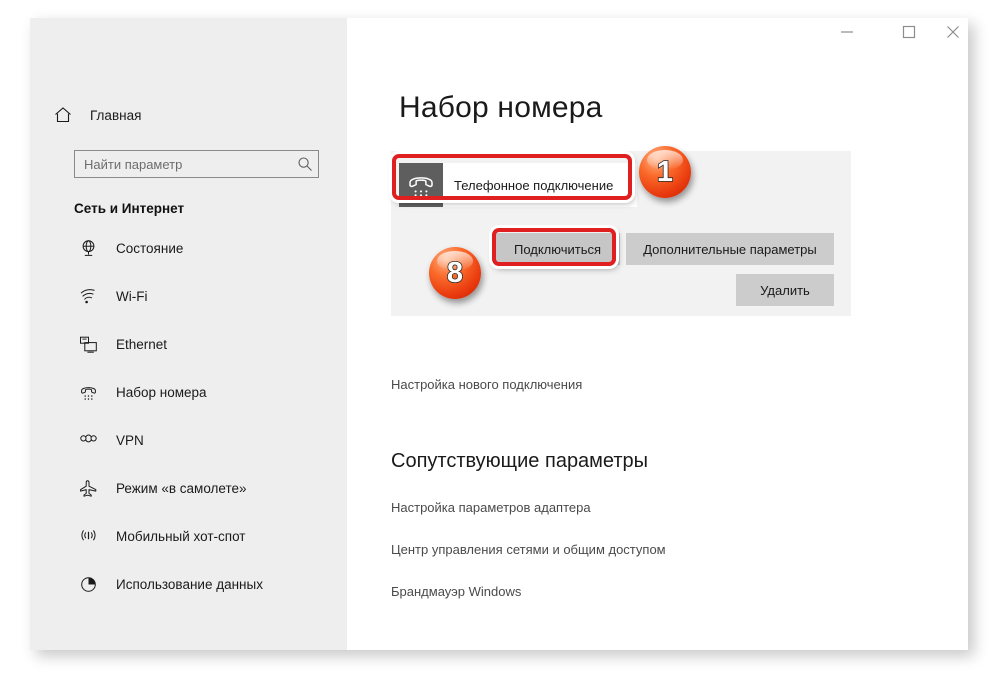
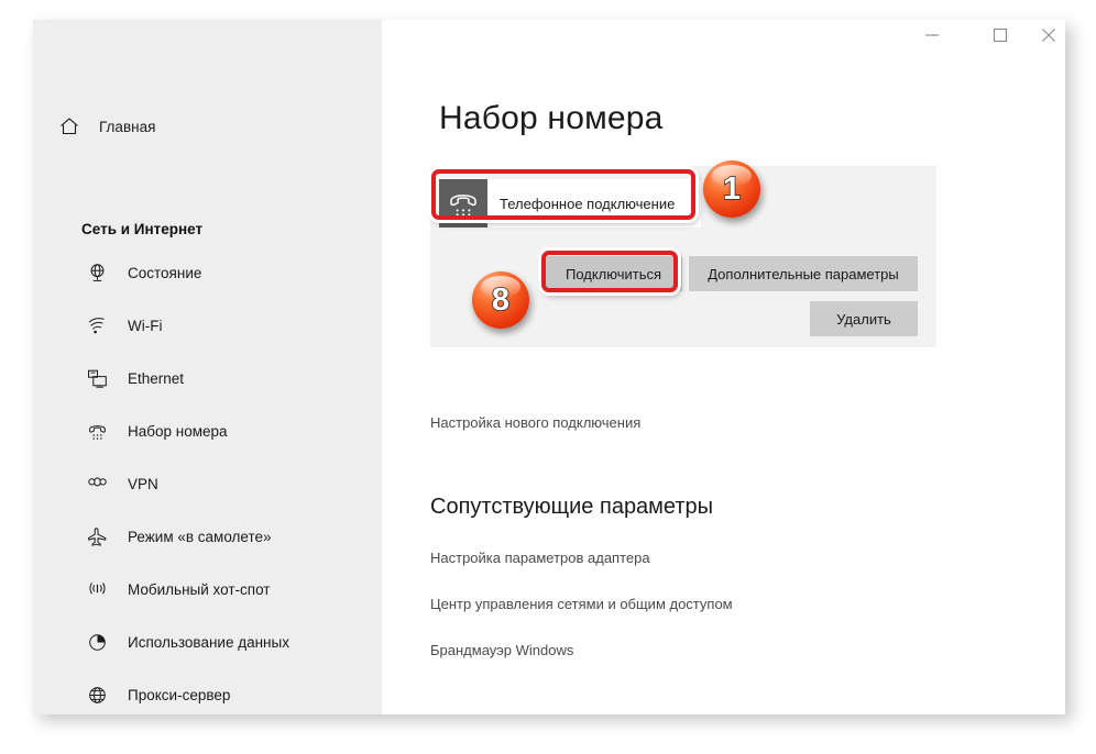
  Главная
- Найти параметр
  Сеть и Интернет
  Состояние
  Wi-Fi
  Ethernet
  Набор номера
  VPN
  Режим «в самолете»
  Мобильный хот-спот
  Использование данных
+ Прокси-сервер
  Набор номера
  Телефонное подключение
  Подключиться
  Дополнительные параметры
  Удалить
  Настройка нового подключения
  Сопутствующие параметры
  Настройка параметров адаптера
  Центр управления сетями и общим доступом
  Брандмауэр Windows
  1
  8
